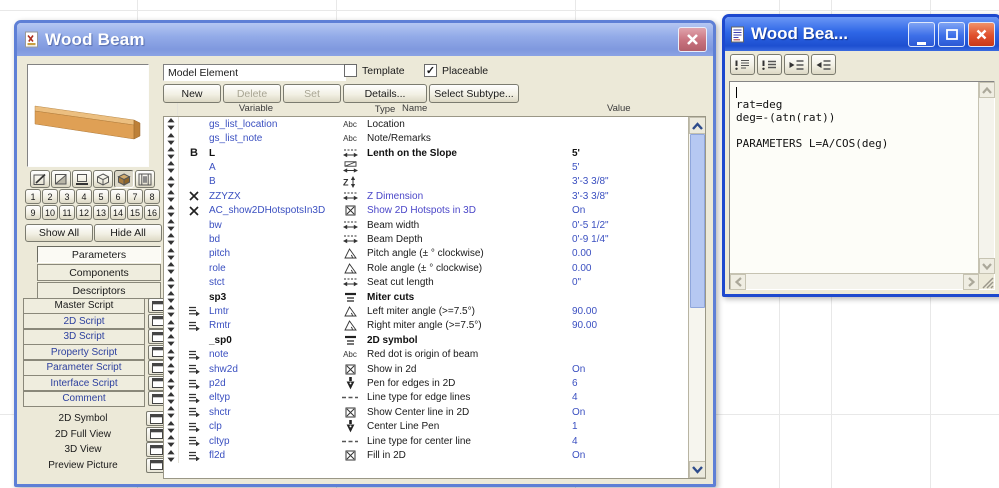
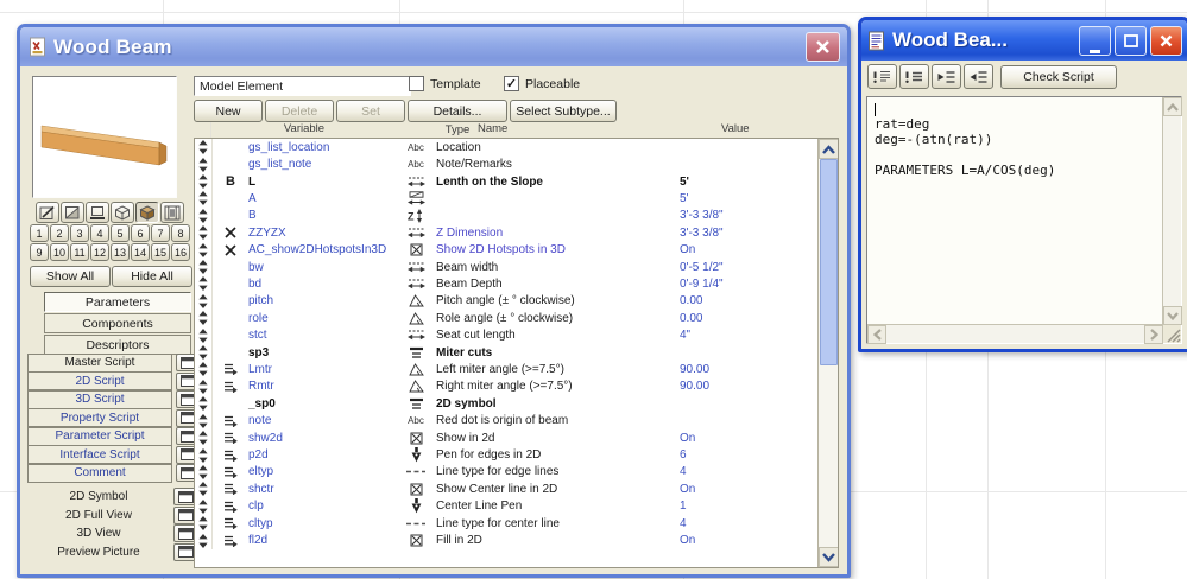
  Wood Beam
  1
  2
  3
  4
  5
  6
  7
  8
  9
  10
  11
  12
  13
  14
  15
  16
  Show All
  Hide All
  Parameters
  Components
  Descriptors
  Master Script
  2D Script
  3D Script
  Property Script
  Parameter Script
  Interface Script
  Comment
  2D Symbol
  2D Full View
  3D View
  Preview Picture
  Model Element
  Template
  ✓
  Placeable
  New
  Delete
  Set
  Details...
  Select Subtype...
  Variable
  Type
  Name
  Value
  gs_list_location
  Abc
  Location
  gs_list_note
  Abc
  Note/Remarks
  B
  L
  Lenth on the Slope
  5'
  A
  5'
  B
  Z
  3'-3 3/8"
  ZZYZX
  Z Dimension
  3'-3 3/8"
  AC_show2DHotspotsIn3D
  Show 2D Hotspots in 3D
  On
  bw
  Beam width
  0'-5 1/2"
  bd
  Beam Depth
  0'-9 1/4"
  pitch
  Pitch angle (± ° clockwise)
  0.00
  role
  Role angle (± ° clockwise)
  0.00
  stct
  Seat cut length
- 0"
+ 4"
  sp3
  Miter cuts
  Lmtr
  Left miter angle (>=7.5°)
  90.00
  Rmtr
  Right miter angle (>=7.5°)
  90.00
  _sp0
  2D symbol
  note
  Abc
  Red dot is origin of beam
  shw2d
  Show in 2d
  On
  p2d
  Pen for edges in 2D
  6
  eltyp
  Line type for edge lines
  4
  shctr
  Show Center line in 2D
  On
  clp
  Center Line Pen
  1
  cltyp
  Line type for center line
  4
  fl2d
  Fill in 2D
  On
  Wood Bea...
+ Check Script
  rat=deg
  deg=-(atn(rat))
  PARAMETERS L=A/COS(deg)
